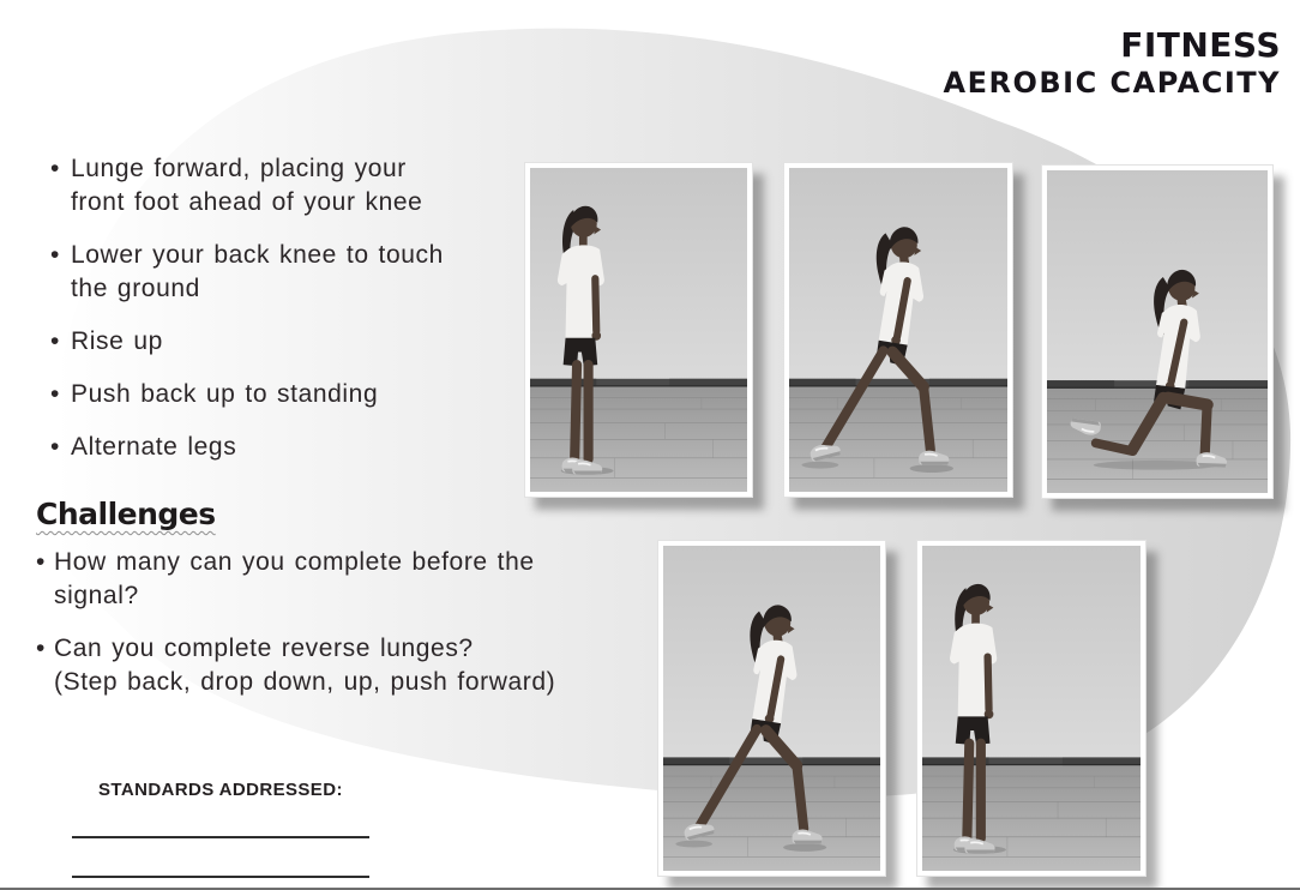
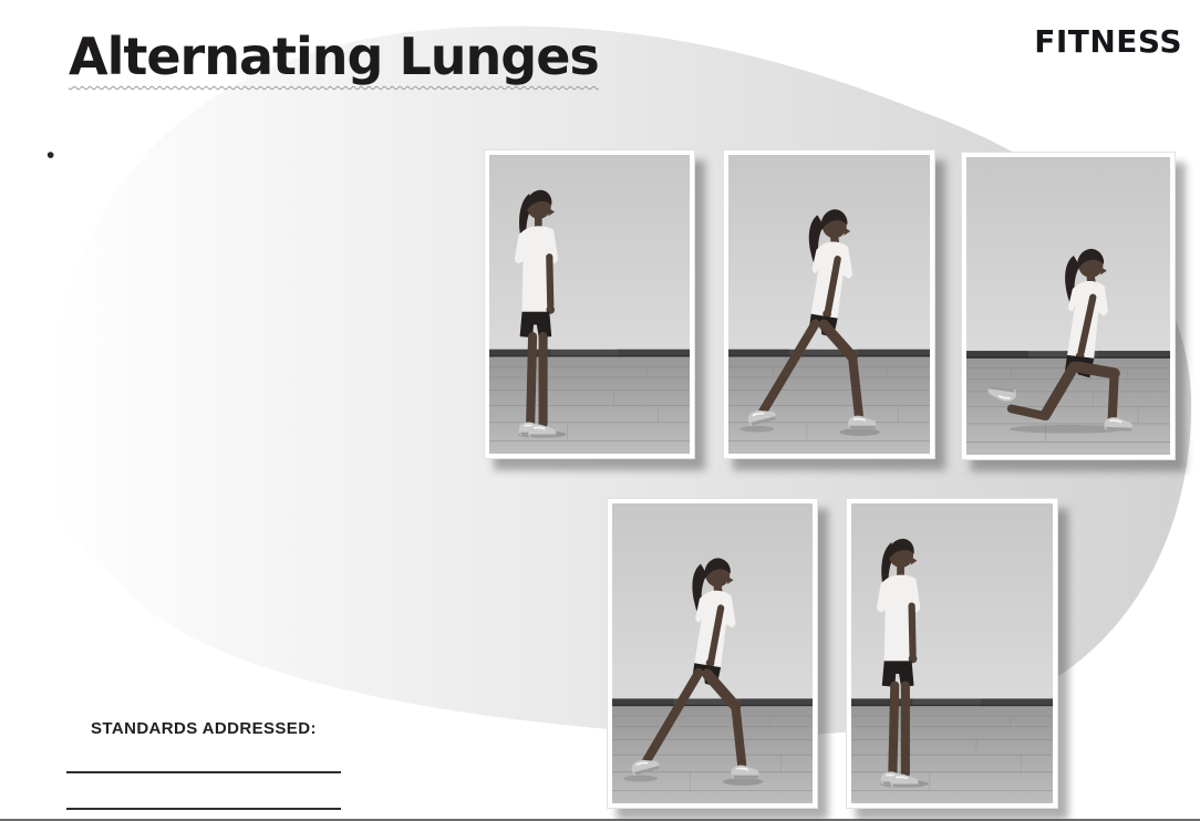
+ Alternating Lunges
  FITNESS
- AEROBIC CAPACITY
- Lunge forward, placing your
- front foot ahead of your knee
- Lower your back knee to touch
- the ground
- Rise up
- Push back up to standing
- Alternate legs
- Challenges
- How many can you complete before the
- signal?
- Can you complete reverse lunges?
- (Step back, drop down, up, push forward)
  STANDARDS ADDRESSED:
